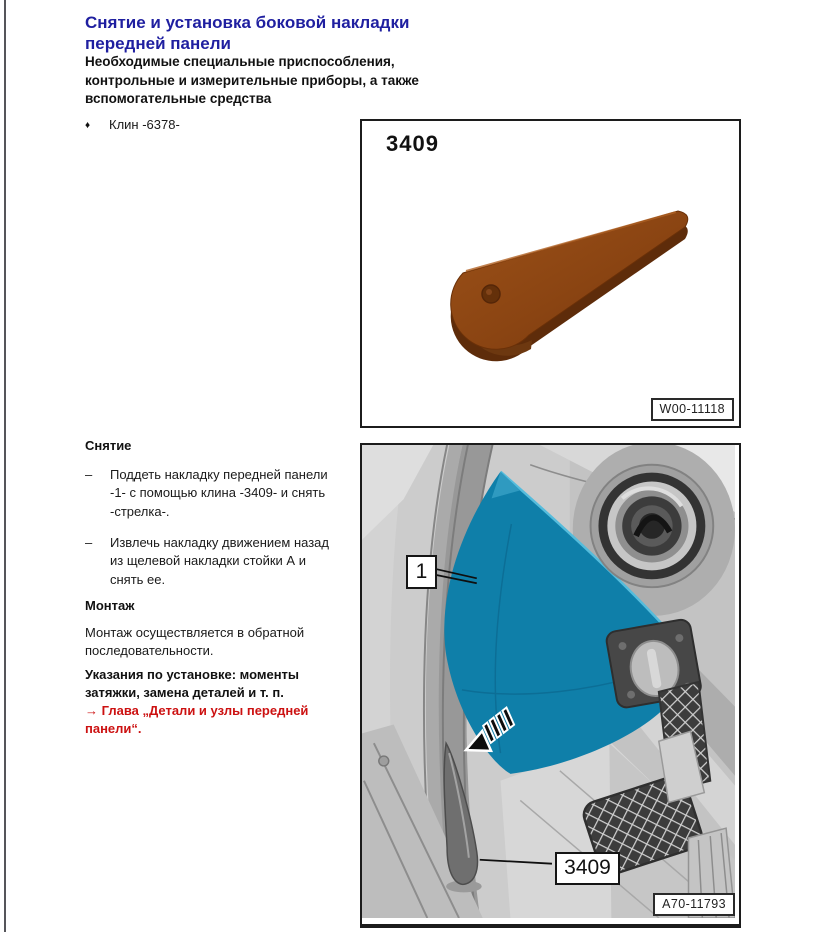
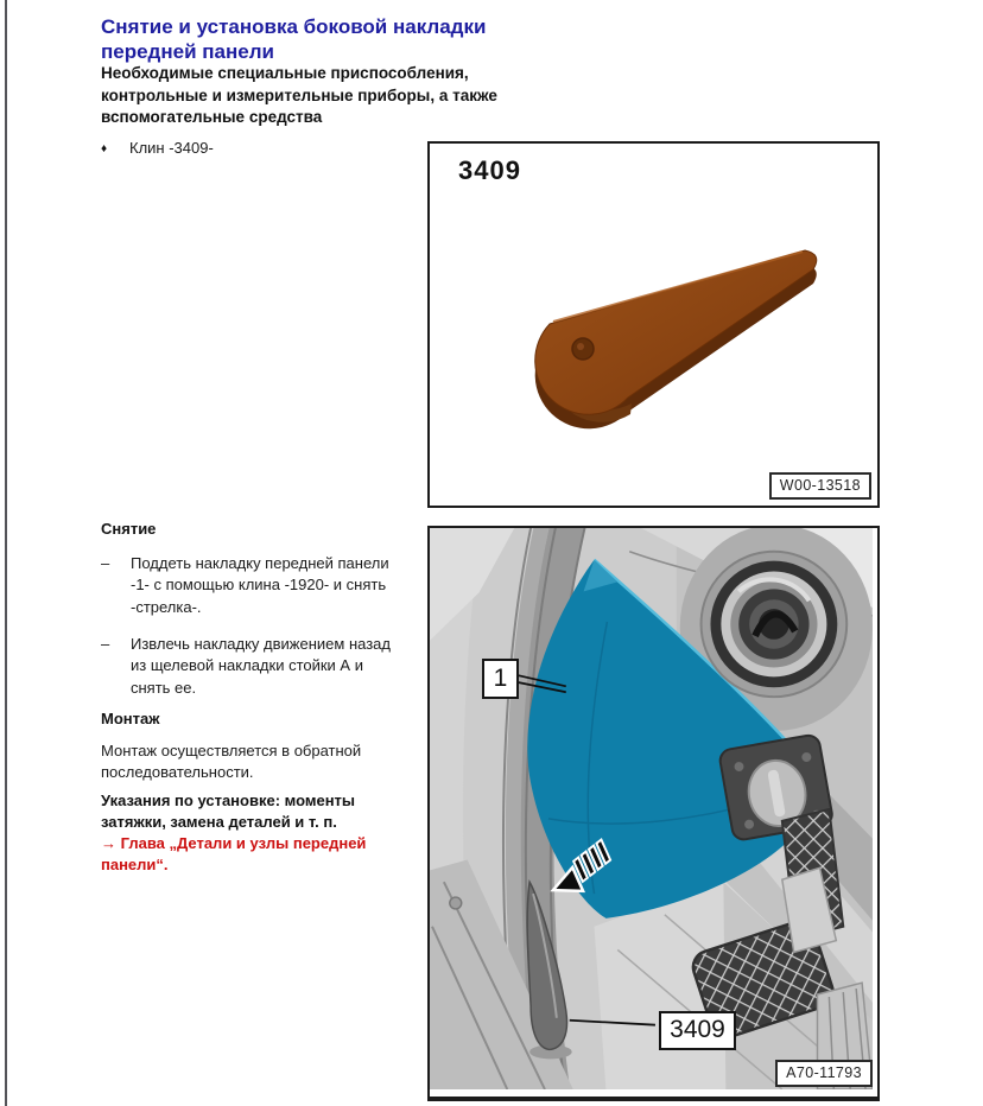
  Снятие и установка боковой накладки передней панели
  Необходимые специальные приспособления, контрольные и измерительные приборы, а также вспомогательные средства
- ♦ Клин -6378-
+ ♦ Клин -3409-
  3409
- W00-11118
+ W00-13518
  Снятие
  –
- Поддеть накладку передней панели -1- с помощью клина -3409- и снять -стрелка-.
+ Поддеть накладку передней панели -1- с помощью клина -1920- и снять -стрелка-.
  –
  Извлечь накладку движением назад из щелевой накладки стойки А и снять ее.
  Монтаж
  Монтаж осуществляется в обратной последовательности.
  Указания по установке: моменты затяжки, замена деталей и т. п.
  → Глава „Детали и узлы передней панели“.
  1
  3409
  A70-11793
